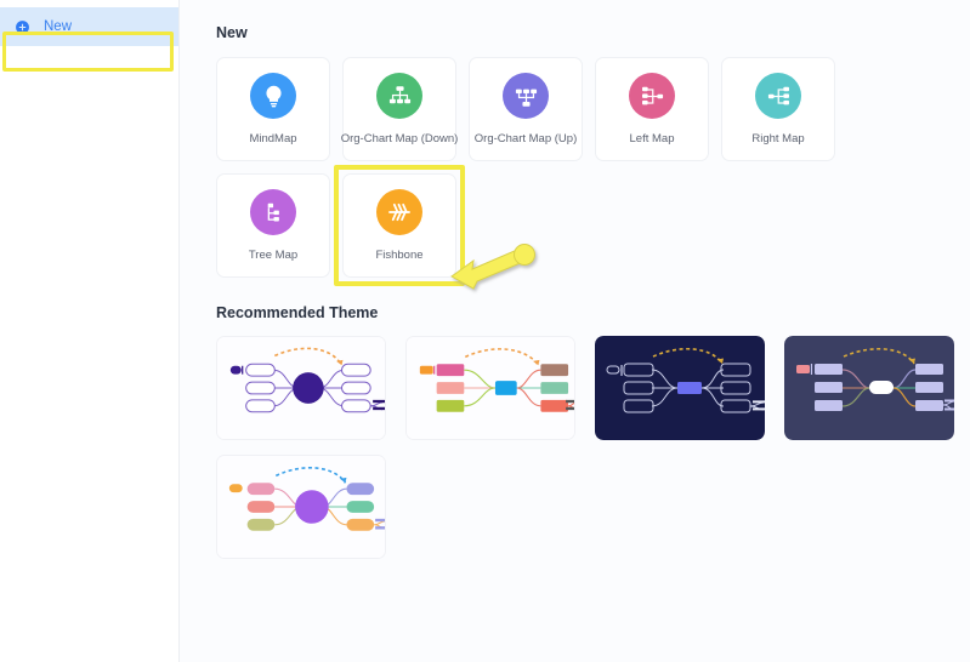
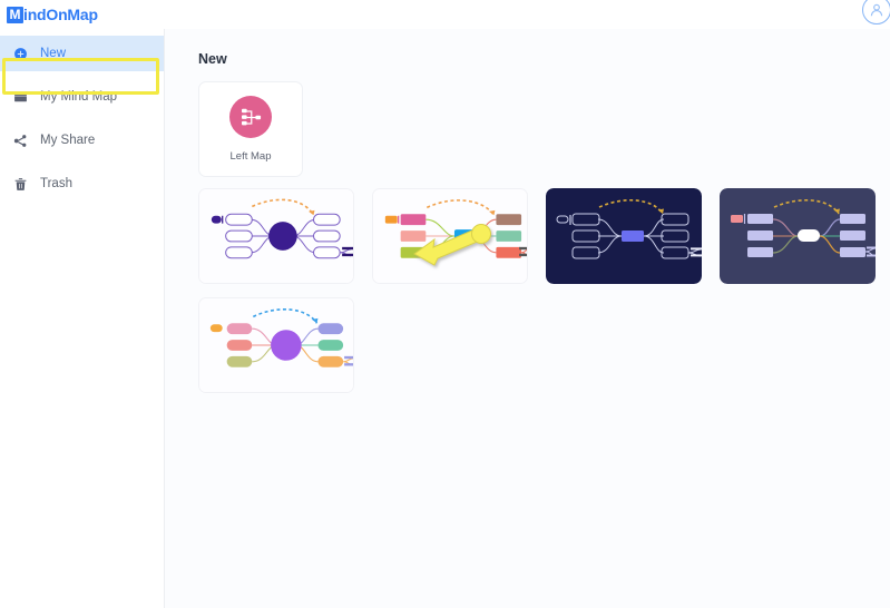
+ M
+ indOnMap
  New
+ My Mind Map
+ My Share
+ Trash
  New
- MindMap
- Org-Chart Map (Down)
- Org-Chart Map (Up)
  Left Map
- Right Map
- Tree Map
- Fishbone
- Recommended Theme
